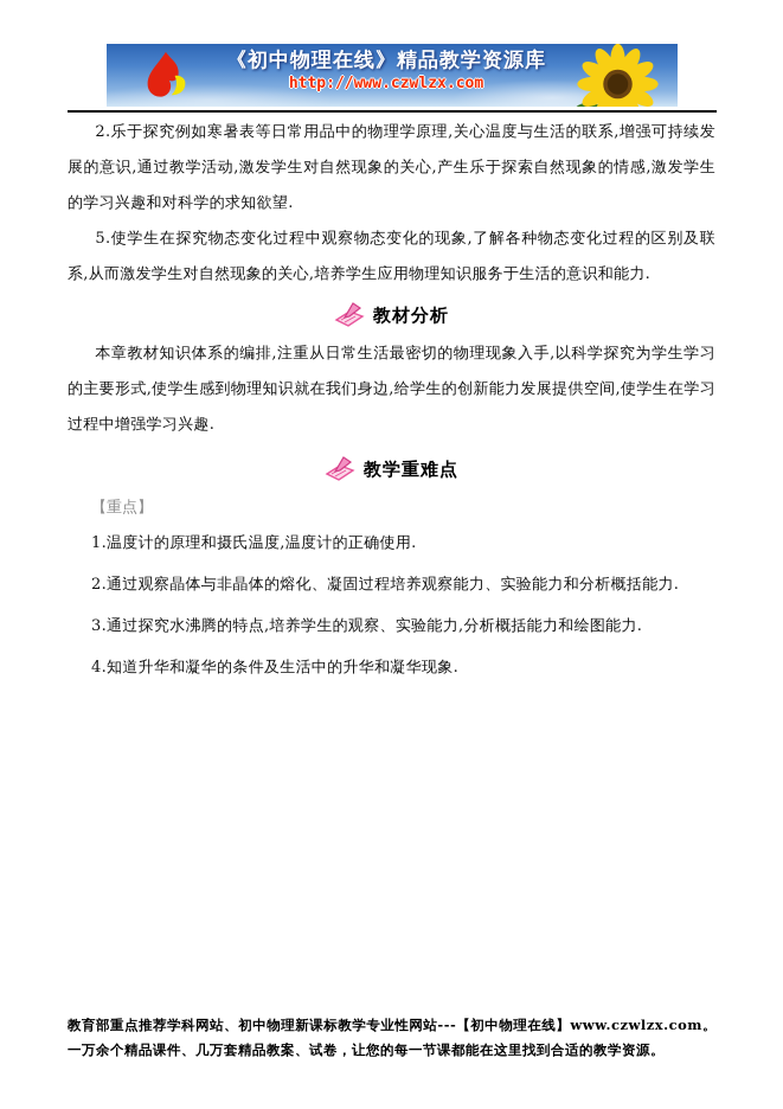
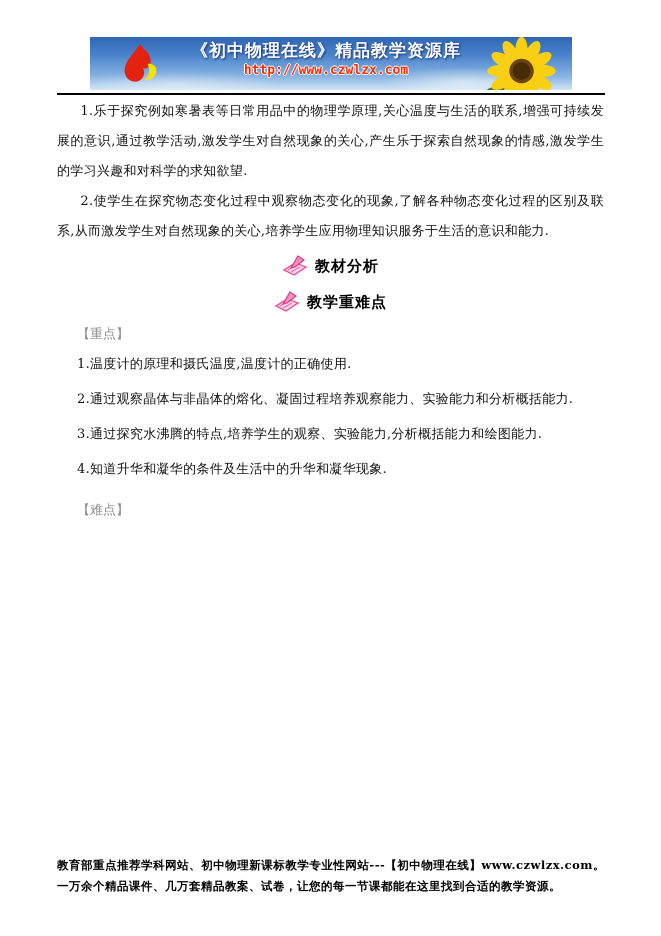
  《初中物理在线》精品教学资源库
  http://www.czwlzx.com
- 2.乐于探究例如寒暑表等日常用品中的物理学原理,关心温度与生活的联系,增强可持续发展的意识,通过教学活动,激发学生对自然现象的关心,产生乐于探索自然现象的情感,激发学生的学习兴趣和对科学的求知欲望.
+ 1.乐于探究例如寒暑表等日常用品中的物理学原理,关心温度与生活的联系,增强可持续发展的意识,通过教学活动,激发学生对自然现象的关心,产生乐于探索自然现象的情感,激发学生的学习兴趣和对科学的求知欲望.
- 5.使学生在探究物态变化过程中观察物态变化的现象,了解各种物态变化过程的区别及联系,从而激发学生对自然现象的关心,培养学生应用物理知识服务于生活的意识和能力.
+ 2.使学生在探究物态变化过程中观察物态变化的现象,了解各种物态变化过程的区别及联系,从而激发学生对自然现象的关心,培养学生应用物理知识服务于生活的意识和能力.
  教材分析
- 本章教材知识体系的编排,注重从日常生活最密切的物理现象入手,以科学探究为学生学习的主要形式,使学生感到物理知识就在我们身边,给学生的创新能力发展提供空间,使学生在学习过程中增强学习兴趣.
  教学重难点
  【重点】
  1.温度计的原理和摄氏温度,温度计的正确使用.
  2.通过观察晶体与非晶体的熔化、凝固过程培养观察能力、实验能力和分析概括能力.
  3.通过探究水沸腾的特点,培养学生的观察、实验能力,分析概括能力和绘图能力.
  4.知道升华和凝华的条件及生活中的升华和凝华现象.
+ 【难点】
  教育部重点推荐学科网站、初中物理新课标教学专业性网站---【初中物理在线】www.czwlzx.com。 一万余个精品课件、几万套精品教案、试卷，让您的每一节课都能在这里找到合适的教学资源。
